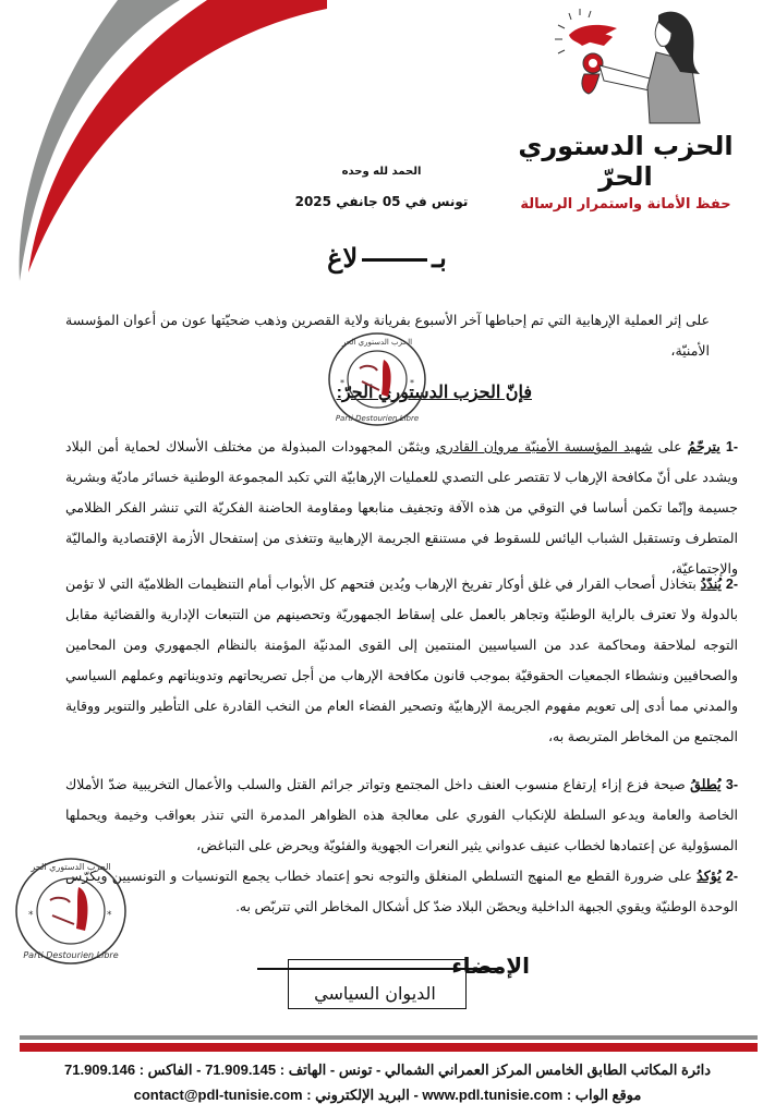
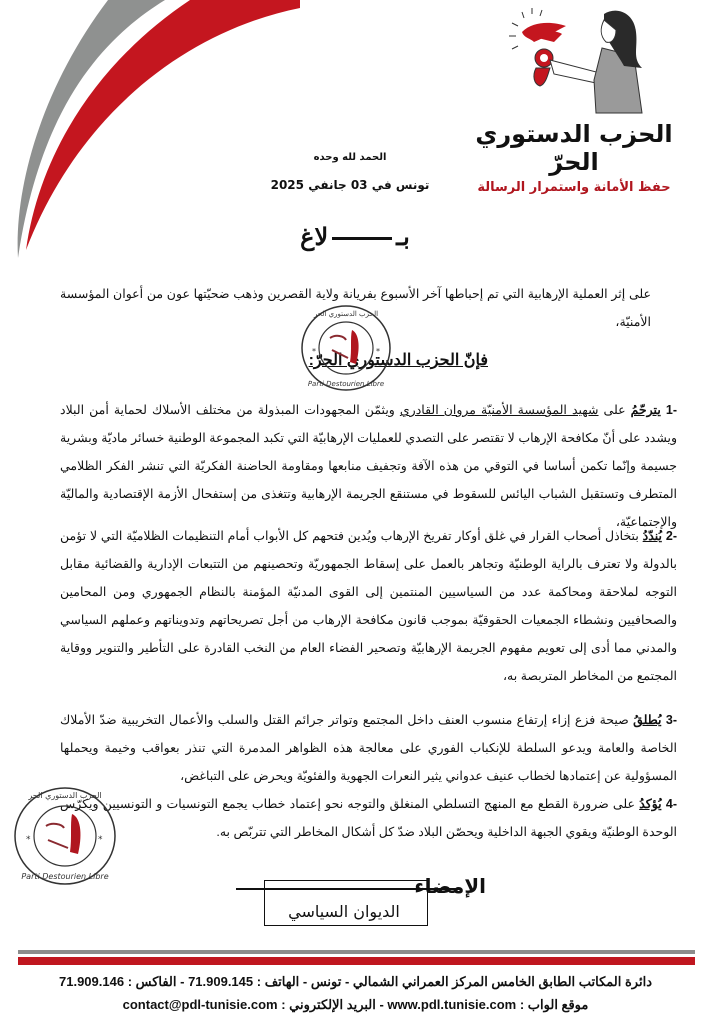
  الحزب الدستوري الحرّ
  حفظ الأمانة واستمرار الرسالة
  الحمد لله وحده
- تونس في 05 جانفي 2025
+ تونس في 03 جانفي 2025
  بـلاغ
  على إثر العملية الإرهابية التي تم إحباطها آخر الأسبوع بفريانة ولاية القصرين وذهب ضحيّتها عون من أعوان المؤسسة الأمنيّة،
  فإنّ الحزب الدستور الحرّ:
  *
  *
  الحزب الدستوري الحر
  Parti Destourien Libre
  -1 يترحّمُ على شهيد المؤسسة الأمنيّة مروان القادري ويثمّن المجهودات المبذولة من مختلف الأسلاك لحماية أمن البلاد ويشدد على أنّ مكافحة الإرهاب لا تقتصر على التصدي للعمليات الإرهابيّة التي تكبد المجموعة الوطنية خسائر ماديّة وبشرية جسيمة وإنّما تكمن أساسا في التوقي من هذه الآفة وتجفيف منابعها ومقاومة الحاضنة الفكريّة التي تنشر الفكر الظلامي المتطرف وتستقبل الشباب اليائس للسقوط في مستنقع الجريمة الإرهابية وتتغذى من إستفحال الأزمة الإقتصادية والماليّة والإجتماعيّة،
  -2 يُندّدُ بتخاذل أصحاب القرار في غلق أوكار تفريخ الإرهاب ويُدين فتحهم كل الأبواب أمام التنظيمات الظلاميّة التي لا تؤمن بالدولة ولا تعترف بالراية الوطنيّة وتجاهر بالعمل على إسقاط الجمهوريّة وتحصينهم من التتبعات الإدارية والقضائية مقابل التوجه لملاحقة ومحاكمة عدد من السياسيين المنتمين إلى القوى المدنيّة المؤمنة بالنظام الجمهوري ومن المحامين والصحافيين ونشطاء الجمعيات الحقوقيّة بموجب قانون مكافحة الإرهاب من أجل تصريحاتهم وتدويناتهم وعملهم السياسي والمدني مما أدى إلى تعويم مفهوم الجريمة الإرهابيّة وتصحير الفضاء العام من النخب القادرة على التأطير والتنوير ووقاية المجتمع من المخاطر المتربصة به،
  -3 يُطلقُ صيحة فزع إزاء إرتفاع منسوب العنف داخل المجتمع وتواتر جرائم القتل والسلب والأعمال التخريبية ضدّ الأملاك الخاصة والعامة ويدعو السلطة للإنكباب الفوري على معالجة هذه الظواهر المدمرة التي تنذر بعواقب وخيمة ويحملها المسؤولية عن إعتمادها لخطاب عنيف عدواني يثير النعرات الجهوية والفئويّة ويحرض على التباغض،
- -2 يُؤكدُ على ضرورة القطع مع المنهج التسلطي المنغلق والتوجه نحو إعتماد خطاب يجمع التونسيات و التونسيين ويكرّس الوحدة الوطنيّة ويقوي الجبهة الداخلية ويحصّن البلاد ضدّ كل أشكال المخاطر التي تتربّص به.
+ -4 يُؤكدُ على ضرورة القطع مع المنهج التسلطي المنغلق والتوجه نحو إعتماد خطاب يجمع التونسيات و التونسيين ويكرّس الوحدة الوطنيّة ويقوي الجبهة الداخلية ويحصّن البلاد ضدّ كل أشكال المخاطر التي تتربّص به.
  *
  *
  الحزب الدستوري الحر
  Parti Destourien Libre
  الإمضاء
  الديوان السياسي
  دائرة المكاتب الطابق الخامس المركز العمراني الشمالي - تونس - الهاتف : 71.909.145 - الفاكس : 71.909.146
  موقع الواب : www.pdl.tunisie.com - البريد الإلكتروني : contact@pdl-tunisie.com
